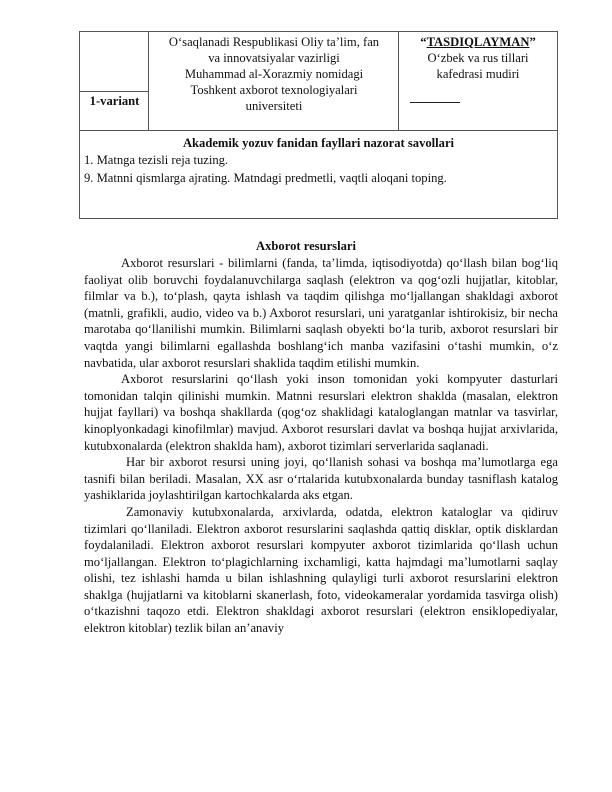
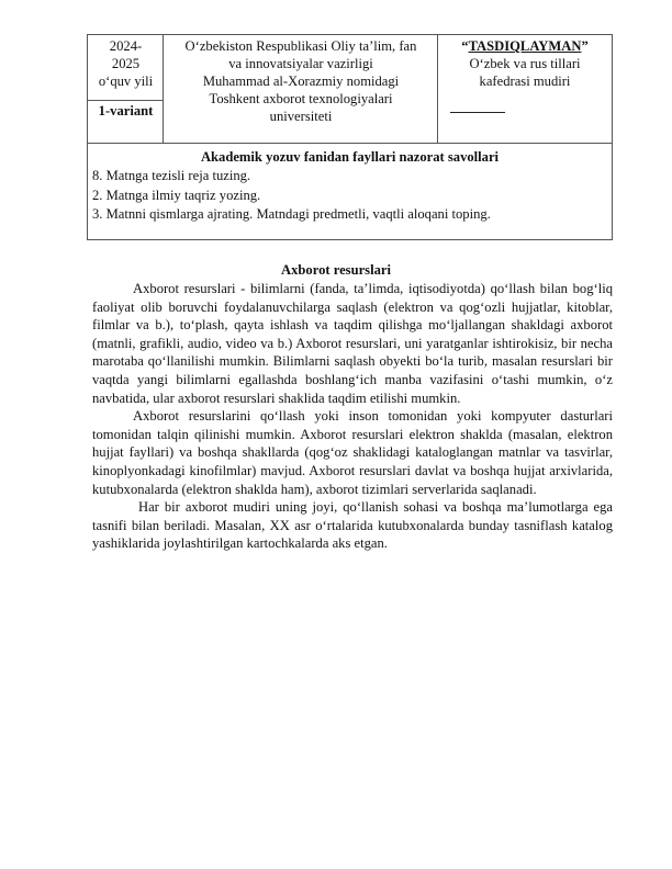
+ 2024-
+ 2025
+ o‘quv yili
  1-variant
- O‘saqlanadi Respublikasi Oliy ta’lim, fan
+ O‘zbekiston Respublikasi Oliy ta’lim, fan
  va innovatsiyalar vazirligi
  Muhammad al-Xorazmiy nomidagi
  Toshkent axborot texnologiyalari
  universiteti
  “TASDIQLAYMAN”
  O‘zbek va rus tillari
  kafedrasi mudiri
  Akademik yozuv fanidan fayllari nazorat savollari
- 1. Matnga tezisli reja tuzing.
+ 8. Matnga tezisli reja tuzing.
+ 2. Matnga ilmiy taqriz yozing.
- 9. Matnni qismlarga ajrating. Matndagi predmetli, vaqtli aloqani toping.
+ 3. Matnni qismlarga ajrating. Matndagi predmetli, vaqtli aloqani toping.
  Axborot resurslari
- Axborot resurslari - bilimlarni (fanda, ta’limda, iqtisodiyotda) qo‘llash bilan bog‘liq faoliyat olib boruvchi foydalanuvchilarga saqlash (elektron va qog‘ozli hujjatlar, kitoblar, filmlar va b.), to‘plash, qayta ishlash va taqdim qilishga mo‘ljallangan shakldagi axborot (matnli, grafikli, audio, video va b.) Axborot resurslari, uni yaratganlar ishtirokisiz, bir necha marotaba qo‘llanilishi mumkin. Bilimlarni saqlash obyekti bo‘la turib, axborot resurslari bir vaqtda yangi bilimlarni egallashda boshlang‘ich manba vazifasini o‘tashi mumkin, o‘z navbatida, ular axborot resurslari shaklida taqdim etilishi mumkin.
+ Axborot resurslari - bilimlarni (fanda, ta’limda, iqtisodiyotda) qo‘llash bilan bog‘liq faoliyat olib boruvchi foydalanuvchilarga saqlash (elektron va qog‘ozli hujjatlar, kitoblar, filmlar va b.), to‘plash, qayta ishlash va taqdim qilishga mo‘ljallangan shakldagi axborot (matnli, grafikli, audio, video va b.) Axborot resurslari, uni yaratganlar ishtirokisiz, bir necha marotaba qo‘llanilishi mumkin. Bilimlarni saqlash obyekti bo‘la turib, masalan resurslari bir vaqtda yangi bilimlarni egallashda boshlang‘ich manba vazifasini o‘tashi mumkin, o‘z navbatida, ular axborot resurslari shaklida taqdim etilishi mumkin.
- Axborot resurslarini qo‘llash yoki inson tomonidan yoki kompyuter dasturlari tomonidan talqin qilinishi mumkin. Matnni resurslari elektron shaklda (masalan, elektron hujjat fayllari) va boshqa shakllarda (qog‘oz shaklidagi kataloglangan matnlar va tasvirlar, kinoplyonkadagi kinofilmlar) mavjud. Axborot resurslari davlat va boshqa hujjat arxivlarida, kutubxonalarda (elektron shaklda ham), axborot tizimlari serverlarida saqlanadi.
+ Axborot resurslarini qo‘llash yoki inson tomonidan yoki kompyuter dasturlari tomonidan talqin qilinishi mumkin. Axborot resurslari elektron shaklda (masalan, elektron hujjat fayllari) va boshqa shakllarda (qog‘oz shaklidagi kataloglangan matnlar va tasvirlar, kinoplyonkadagi kinofilmlar) mavjud. Axborot resurslari davlat va boshqa hujjat arxivlarida, kutubxonalarda (elektron shaklda ham), axborot tizimlari serverlarida saqlanadi.
- Har bir axborot resursi uning joyi, qo‘llanish sohasi va boshqa ma’lumotlarga ega tasnifi bilan beriladi. Masalan, XX asr o‘rtalarida kutubxonalarda bunday tasniflash katalog yashiklarida joylashtirilgan kartochkalarda aks etgan.
+ Har bir axborot mudiri uning joyi, qo‘llanish sohasi va boshqa ma’lumotlarga ega tasnifi bilan beriladi. Masalan, XX asr o‘rtalarida kutubxonalarda bunday tasniflash katalog yashiklarida joylashtirilgan kartochkalarda aks etgan.
- Zamonaviy kutubxonalarda, arxivlarda, odatda, elektron kataloglar va qidiruv tizimlari qo‘llaniladi. Elektron axborot resurslarini saqlashda qattiq disklar, optik disklardan foydalaniladi. Elektron axborot resurslari kompyuter axborot tizimlarida qo‘llash uchun mo‘ljallangan. Elektron to‘plagichlarning ixchamligi, katta hajmdagi ma’lumotlarni saqlay olishi, tez ishlashi hamda u bilan ishlashning qulayligi turli axborot resurslarini elektron shaklga (hujjatlarni va kitoblarni skanerlash, foto, videokameralar yordamida tasvirga olish) o‘tkazishni taqozo etdi. Elektron shakldagi axborot resurslari (elektron ensiklopediyalar, elektron kitoblar) tezlik bilan an’anaviy
